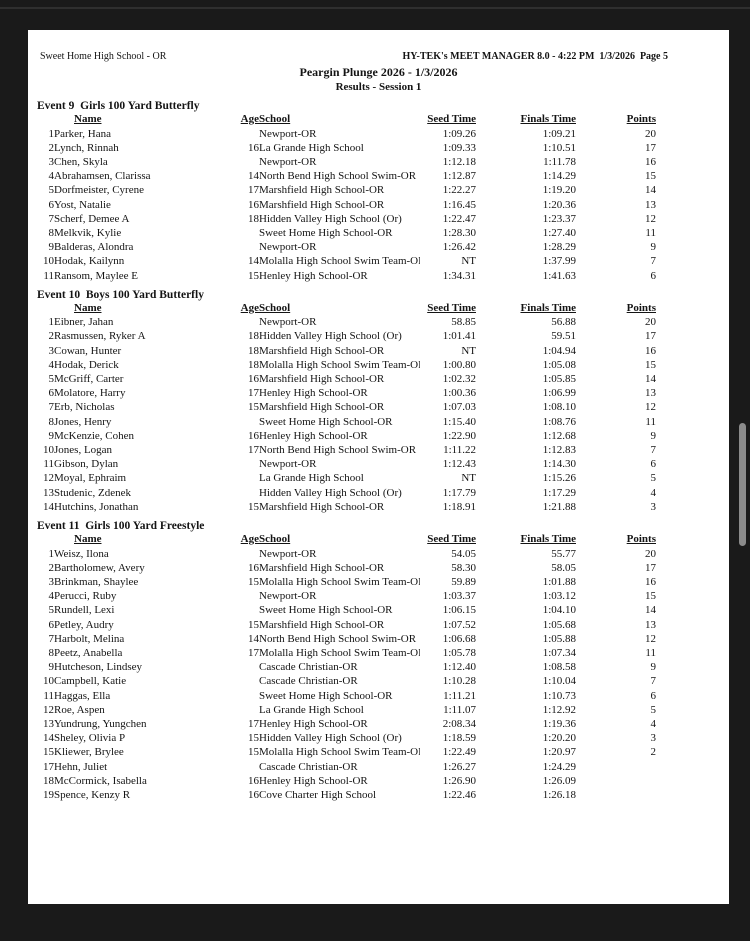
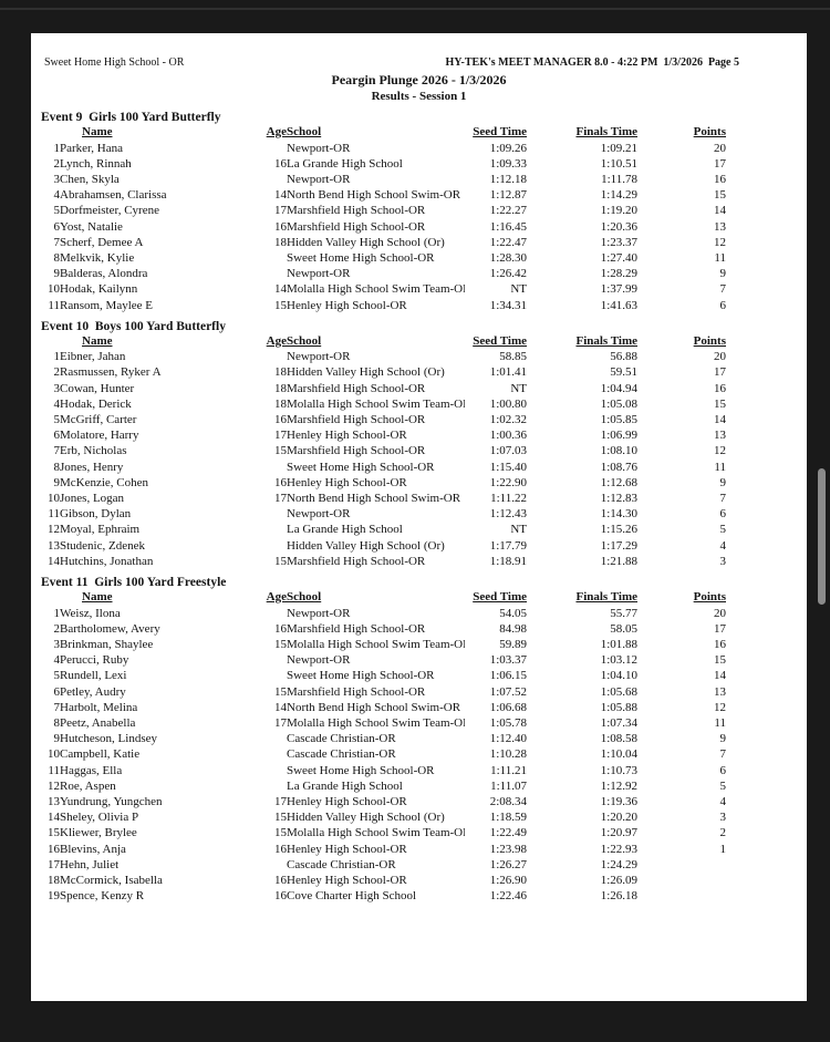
  Sweet Home High School - OR
  HY-TEK's MEET MANAGER 8.0 - 4:22 PM 1/3/2026 Page 5
  Peargin Plunge 2026 - 1/3/2026
  Results - Session 1
  Event 9 Girls 100 Yard Butterfly
  	Name	Age	School	Seed Time	Finals Time	Points
  1	Parker, Hana		Newport-OR	1:09.26	1:09.21	20
  2	Lynch, Rinnah	16	La Grande High School	1:09.33	1:10.51	17
  3	Chen, Skyla		Newport-OR	1:12.18	1:11.78	16
  4	Abrahamsen, Clarissa	14	North Bend High School Swim-OR	1:12.87	1:14.29	15
  5	Dorfmeister, Cyrene	17	Marshfield High School-OR	1:22.27	1:19.20	14
  6	Yost, Natalie	16	Marshfield High School-OR	1:16.45	1:20.36	13
  7	Scherf, Demee A	18	Hidden Valley High School (Or)	1:22.47	1:23.37	12
  8	Melkvik, Kylie		Sweet Home High School-OR	1:28.30	1:27.40	11
  9	Balderas, Alondra		Newport-OR	1:26.42	1:28.29	9
  10	Hodak, Kailynn	14	Molalla High School Swim Team-O	NT	1:37.99	7
  11	Ransom, Maylee E	15	Henley High School-OR	1:34.31	1:41.63	6
  Event 10 Boys 100 Yard Butterfly
  	Name	Age	School	Seed Time	Finals Time	Points
  1	Eibner, Jahan		Newport-OR	58.85	56.88	20
  2	Rasmussen, Ryker A	18	Hidden Valley High School (Or)	1:01.41	59.51	17
  3	Cowan, Hunter	18	Marshfield High School-OR	NT	1:04.94	16
  4	Hodak, Derick	18	Molalla High School Swim Team-O	1:00.80	1:05.08	15
  5	McGriff, Carter	16	Marshfield High School-OR	1:02.32	1:05.85	14
  6	Molatore, Harry	17	Henley High School-OR	1:00.36	1:06.99	13
  7	Erb, Nicholas	15	Marshfield High School-OR	1:07.03	1:08.10	12
  8	Jones, Henry		Sweet Home High School-OR	1:15.40	1:08.76	11
  9	McKenzie, Cohen	16	Henley High School-OR	1:22.90	1:12.68	9
  10	Jones, Logan	17	North Bend High School Swim-OR	1:11.22	1:12.83	7
  11	Gibson, Dylan		Newport-OR	1:12.43	1:14.30	6
  12	Moyal, Ephraim		La Grande High School	NT	1:15.26	5
  13	Studenic, Zdenek		Hidden Valley High School (Or)	1:17.79	1:17.29	4
  14	Hutchins, Jonathan	15	Marshfield High School-OR	1:18.91	1:21.88	3
  Event 11 Girls 100 Yard Freestyle
  	Name	Age	School	Seed Time	Finals Time	Points
  1	Weisz, Ilona		Newport-OR	54.05	55.77	20
- 2	Bartholomew, Avery	16	Marshfield High School-OR	58.30	58.05	17
+ 2	Bartholomew, Avery	16	Marshfield High School-OR	84.98	58.05	17
  3	Brinkman, Shaylee	15	Molalla High School Swim Team-O	59.89	1:01.88	16
  4	Perucci, Ruby		Newport-OR	1:03.37	1:03.12	15
  5	Rundell, Lexi		Sweet Home High School-OR	1:06.15	1:04.10	14
  6	Petley, Audry	15	Marshfield High School-OR	1:07.52	1:05.68	13
  7	Harbolt, Melina	14	North Bend High School Swim-OR	1:06.68	1:05.88	12
  8	Peetz, Anabella	17	Molalla High School Swim Team-O	1:05.78	1:07.34	11
  9	Hutcheson, Lindsey		Cascade Christian-OR	1:12.40	1:08.58	9
  10	Campbell, Katie		Cascade Christian-OR	1:10.28	1:10.04	7
  11	Haggas, Ella		Sweet Home High School-OR	1:11.21	1:10.73	6
  12	Roe, Aspen		La Grande High School	1:11.07	1:12.92	5
  13	Yundrung, Yungchen	17	Henley High School-OR	2:08.34	1:19.36	4
  14	Sheley, Olivia P	15	Hidden Valley High School (Or)	1:18.59	1:20.20	3
  15	Kliewer, Brylee	15	Molalla High School Swim Team-O	1:22.49	1:20.97	2
+ 16	Blevins, Anja	16	Henley High School-OR	1:23.98	1:22.93	1
  17	Hehn, Juliet		Cascade Christian-OR	1:26.27	1:24.29
  18	McCormick, Isabella	16	Henley High School-OR	1:26.90	1:26.09
  19	Spence, Kenzy R	16	Cove Charter High School	1:22.46	1:26.18
